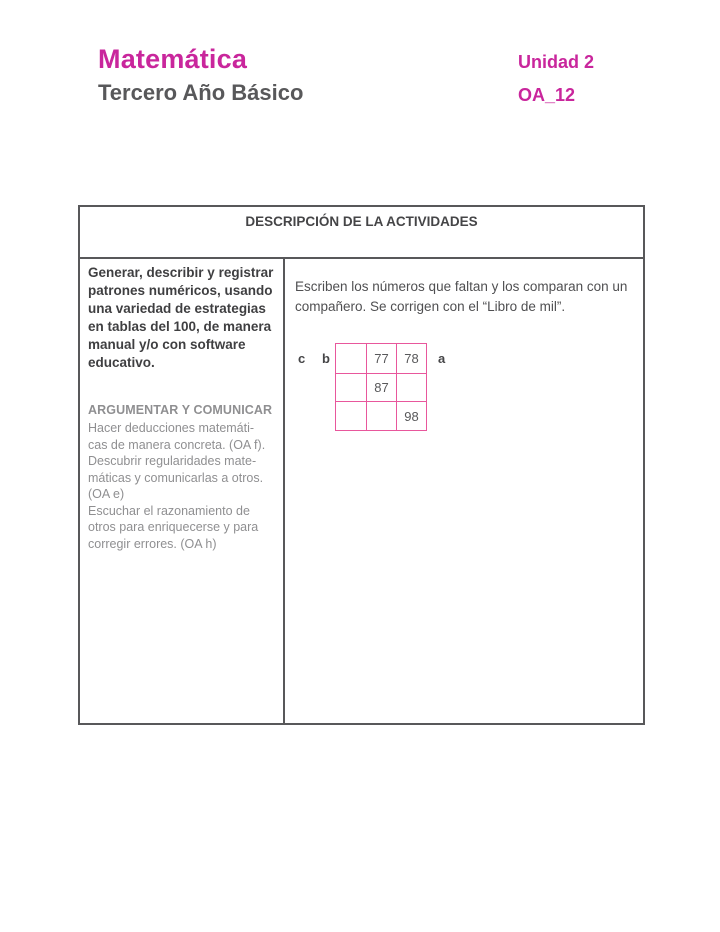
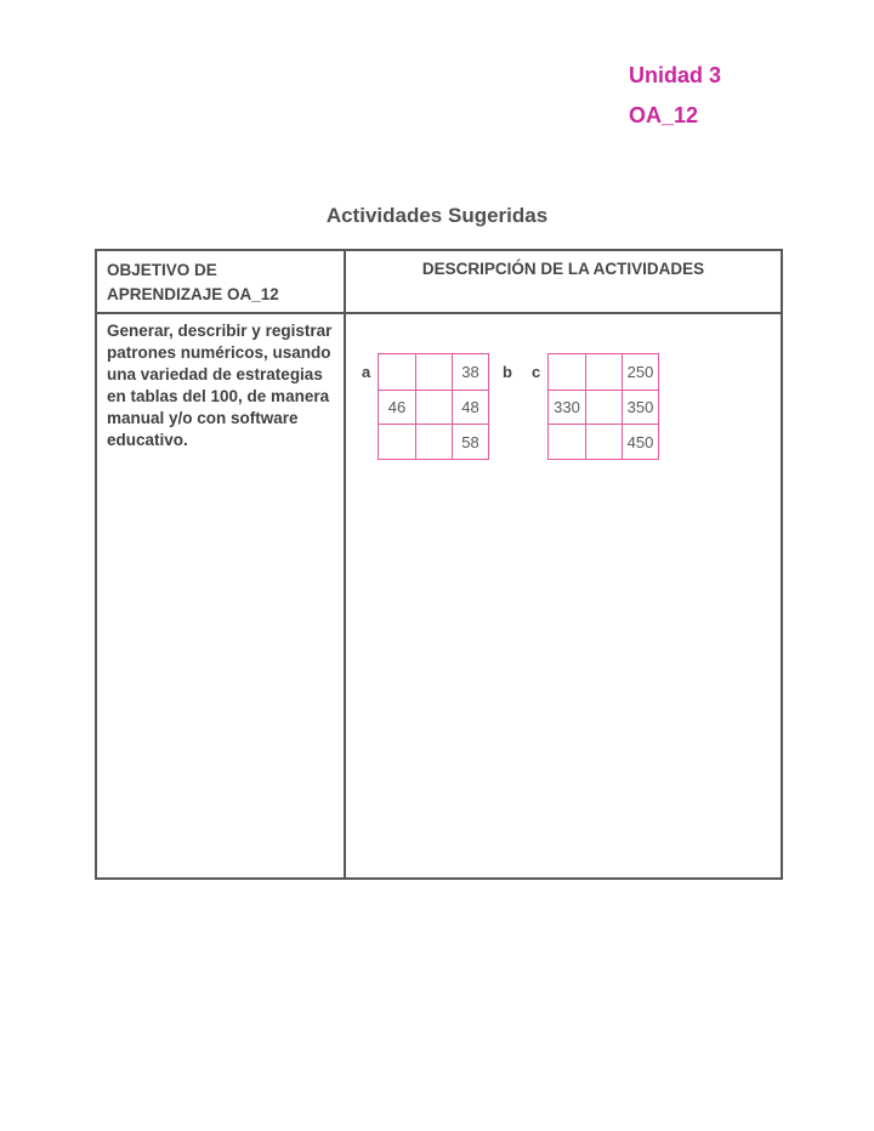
- Matemática
- Tercero Año Básico
- Unidad 2
+ Unidad 3
  OA_12
+ Actividades Sugeridas
+ OBJETIVO DE APRENDIZAJE OA_12
  DESCRIPCIÓN DE LA ACTIVIDADES
  Generar, describir y registrar patrones numéricos, usando una variedad de estrategias en tablas del 100, de manera manual y/o con software educativo.
- ARGUMENTAR Y COMUNICAR
- Hacer deducciones matemáti-
- cas de manera concreta. (OA f).
- Descubrir regularidades mate-
- máticas y comunicarlas a otros.
- (OA e)
- Escuchar el razonamiento de
- otros para enriquecerse y para
- corregir errores. (OA h)
- Escriben los números que faltan y los comparan con un compañero. Se corrigen con el “Libro de mil”.
- c
+ a
+ 38
+ 46
+ 48
+ 58
  b
- 77
- 78
- 87
- 98
- a
+ c
+ 250
+ 330
+ 350
+ 450
